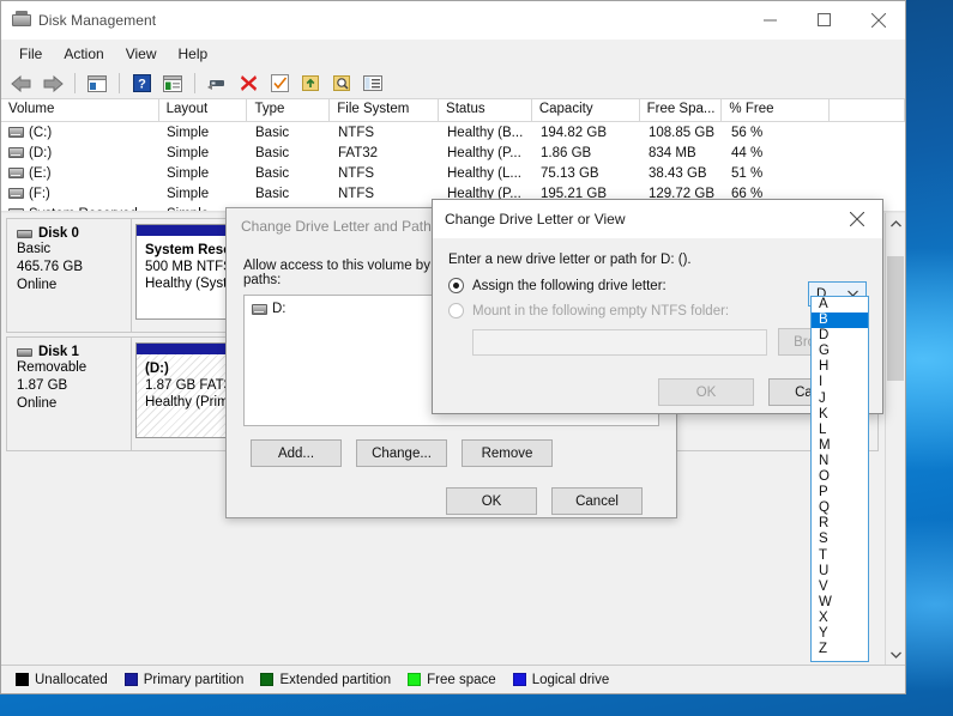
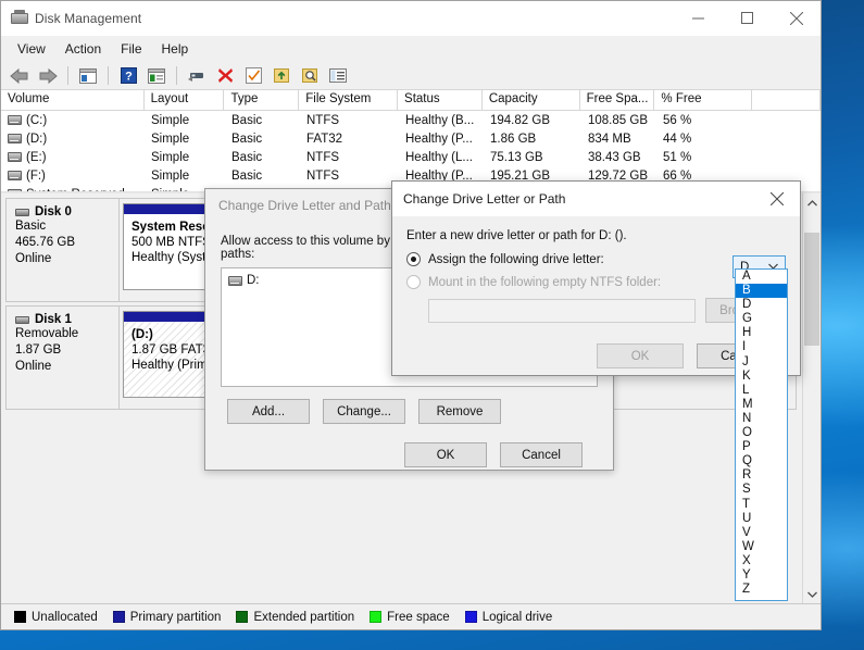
  Disk Management
- File
+ View
  Action
- View
+ File
  Help
  ?
  Volume
  Layout
  Type
  File System
  Status
  Capacity
  Free Spa...
  % Free
  (C:)
  Simple
  Basic
  NTFS
  Healthy (B...
  194.82 GB
  108.85 GB
  56 %
  (D:)
  Simple
  Basic
  FAT32
  Healthy (P...
  1.86 GB
  834 MB
  44 %
  (E:)
  Simple
  Basic
  NTFS
  Healthy (L...
  75.13 GB
  38.43 GB
  51 %
  (F:)
  Simple
  Basic
  NTFS
  Healthy (P...
  195.21 GB
  129.72 GB
  66 %
  Disk 0
  Basic
  465.76 GB
  Online
  500 MB NTF
  Disk 1
  Removable
  1.87 GB
  Online
  (D:)
  1.87 GB FAT
  Unallocated
  Primary partition
  Extended partition
  Free space
  Logical drive
  Change Drive Letter and Path
  D:
  Add...
  Change...
  Remove
  OK
  Cancel
- Change Drive Letter or View
+ Change Drive Letter or Path
  Enter a new drive letter or path for D: ().
  Assign the following drive letter:
  Mount in the following empty NTFS folder:
  OK
  D
  A
  B
  D
  G
  H
  I
  J
  K
  L
  M
  N
  O
  P
  Q
  R
  S
  T
  U
  V
  W
  X
  Y
  Z
